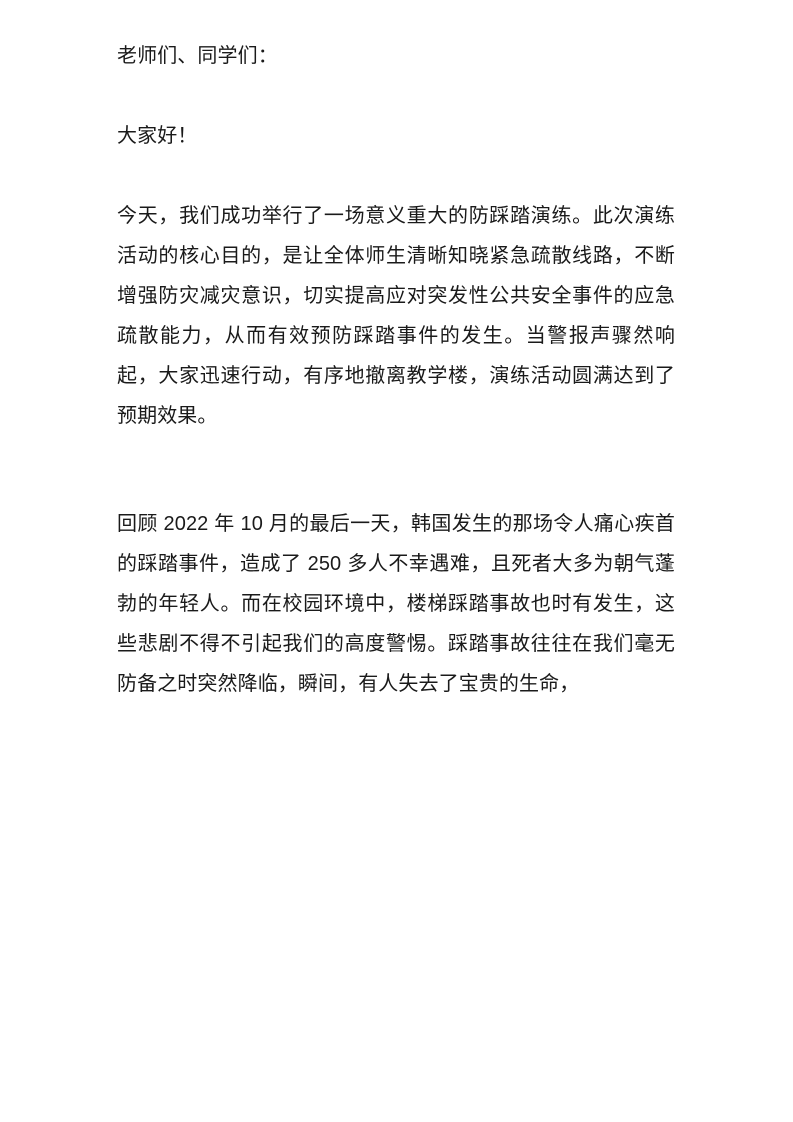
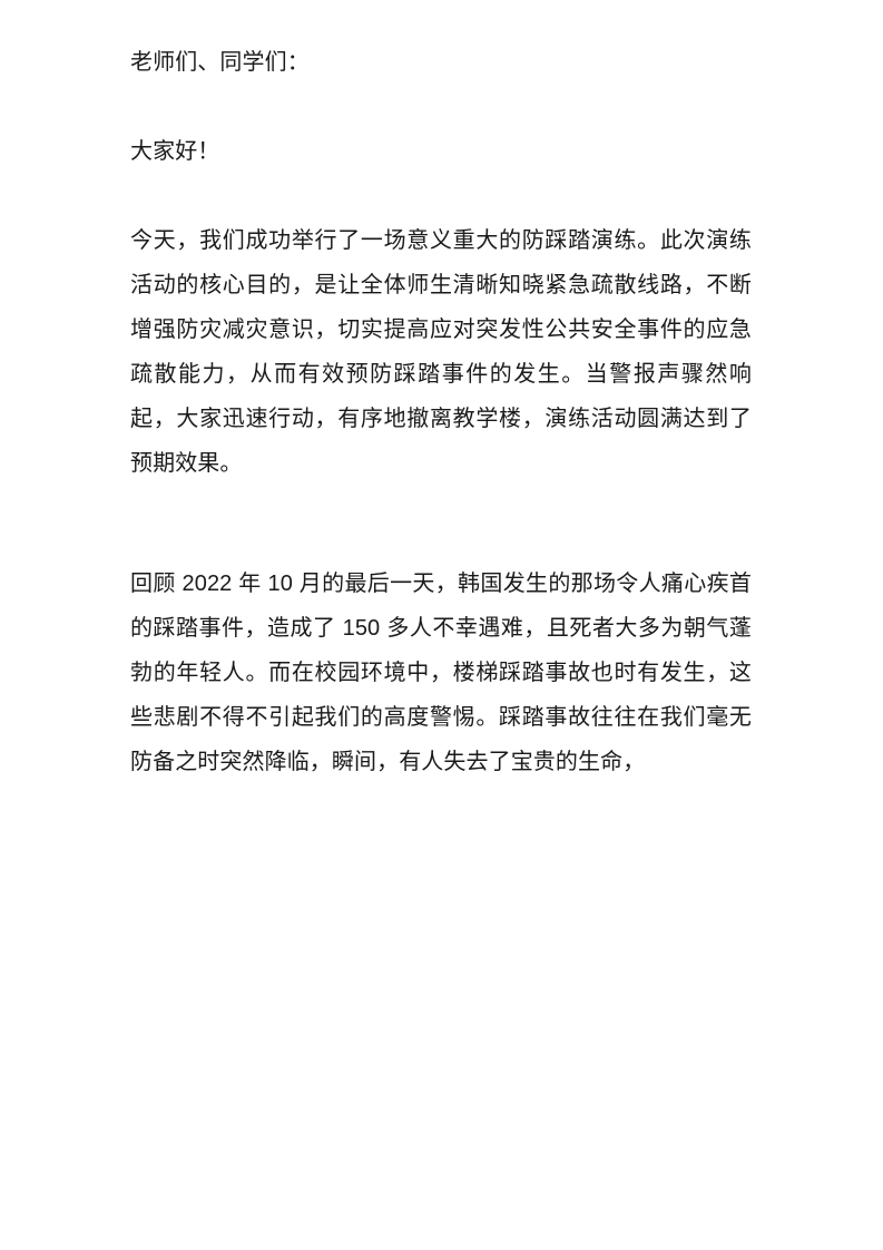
  老师们、同学们：
  大家好！
  今天，我们成功举行了一场意义重大的防踩踏演练。此次演练活动的核心目的，是让全体师生清晰知晓紧急疏散线路，不断增强防灾减灾意识，切实提高应对突发性公共安全事件的应急疏散能力，从而有效预防踩踏事件的发生。当警报声骤然响起，大家迅速行动，有序地撤离教学楼，演练活动圆满达到了预期效果。
- 回顾 2022 年 10 月的最后一天，韩国发生的那场令人痛心疾首的踩踏事件，造成了 250 多人不幸遇难，且死者大多为朝气蓬勃的年轻人。而在校园环境中，楼梯踩踏事故也时有发生，这些悲剧不得不引起我们的高度警惕。踩踏事故往往在我们毫无防备之时突然降临，瞬间，有人失去了宝贵的生命，
+ 回顾 2022 年 10 月的最后一天，韩国发生的那场令人痛心疾首的踩踏事件，造成了 150 多人不幸遇难，且死者大多为朝气蓬勃的年轻人。而在校园环境中，楼梯踩踏事故也时有发生，这些悲剧不得不引起我们的高度警惕。踩踏事故往往在我们毫无防备之时突然降临，瞬间，有人失去了宝贵的生命，
